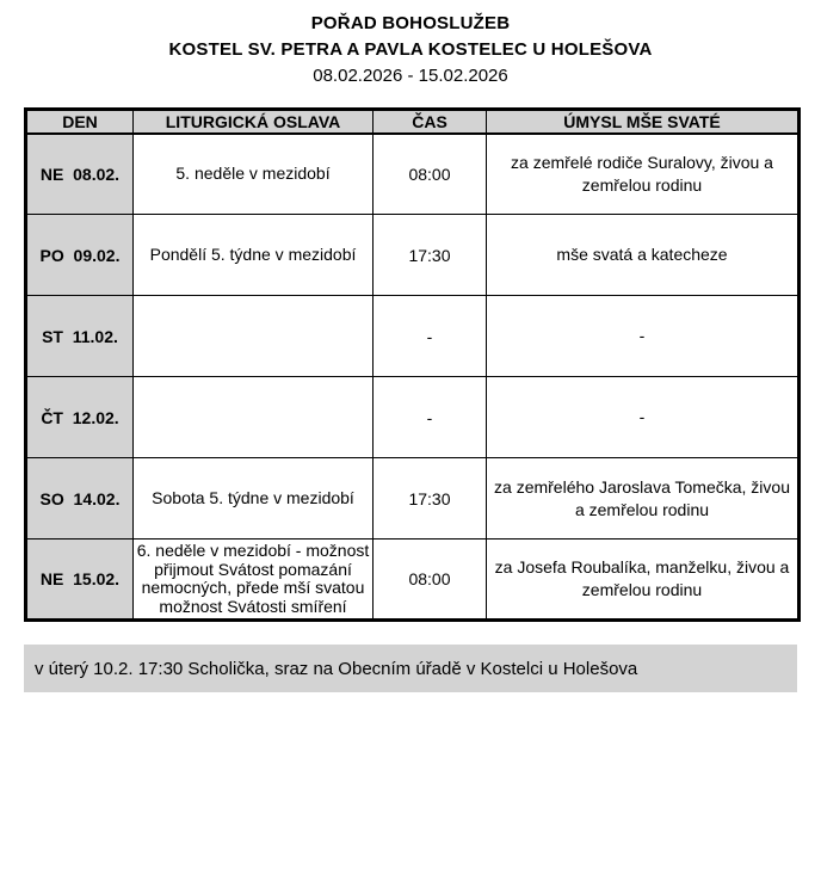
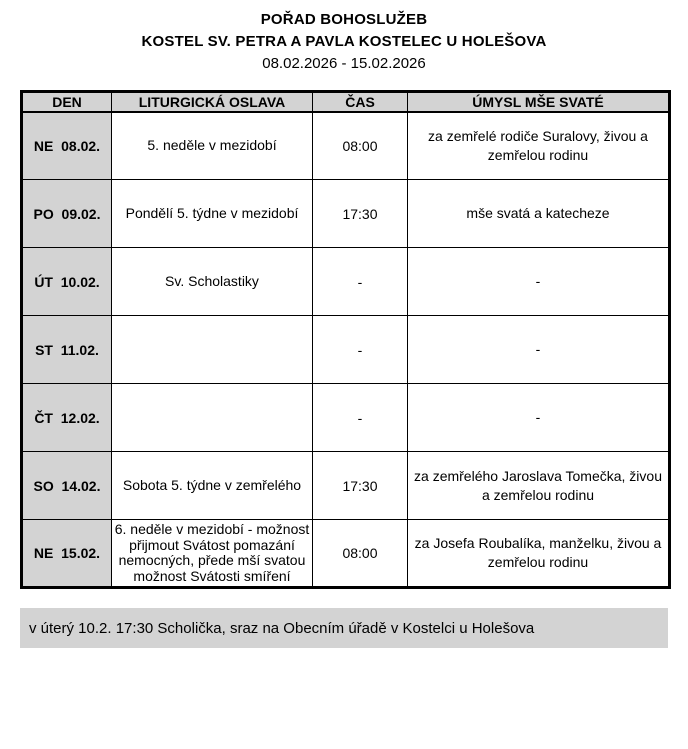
  POŘAD BOHOSLUŽEB
  KOSTEL SV. PETRA A PAVLA KOSTELEC U HOLEŠOVA
  08.02.2026 - 15.02.2026
  DEN	LITURGICKÁ OSLAVA	ČAS	ÚMYSL MŠE SVATÉ
  NE 08.02.	5. neděle v mezidobí	08:00	za zemřelé rodiče Suralovy, živou a zemřelou rodinu
  PO 09.02.	Pondělí 5. týdne v mezidobí	17:30	mše svatá a katecheze
+ ÚT 10.02.	Sv. Scholastiky	-	-
  ST 11.02.		-	-
  ČT 12.02.		-	-
- SO 14.02.	Sobota 5. týdne v mezidobí	17:30	za zemřelého Jaroslava Tomečka, živou a zemřelou rodinu
+ SO 14.02.	Sobota 5. týdne v zemřelého	17:30	za zemřelého Jaroslava Tomečka, živou a zemřelou rodinu
  NE 15.02.	6. neděle v mezidobí - možnost přijmout Svátost pomazání nemocných, přede mší svatou možnost Svátosti smíření	08:00	za Josefa Roubalíka, manželku, živou a zemřelou rodinu
  v úterý 10.2. 17:30 Scholička, sraz na Obecním úřadě v Kostelci u Holešova
